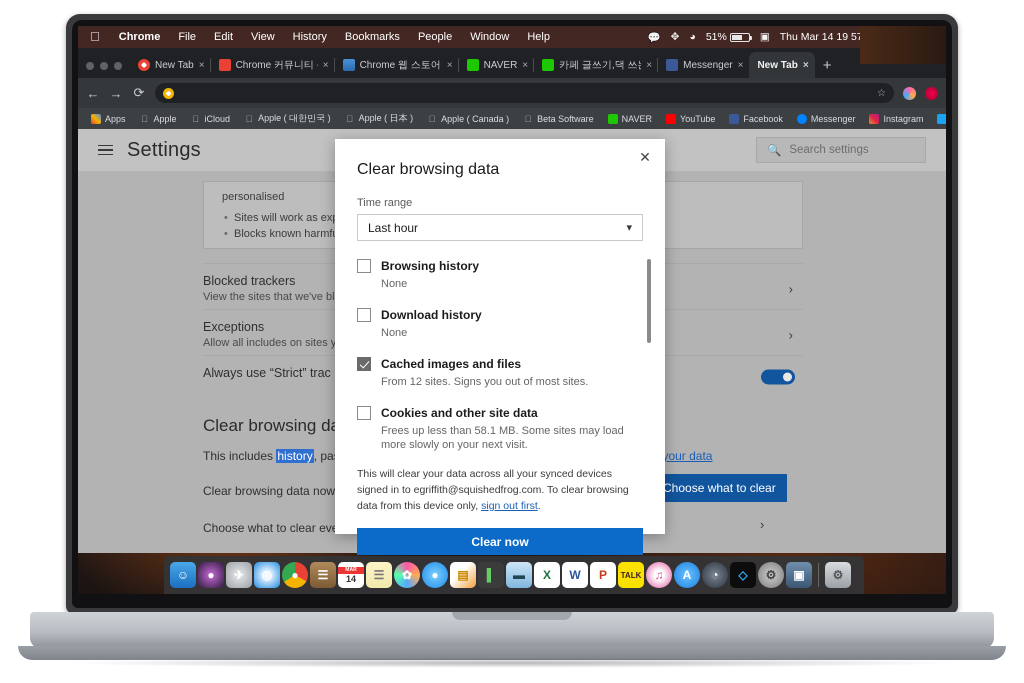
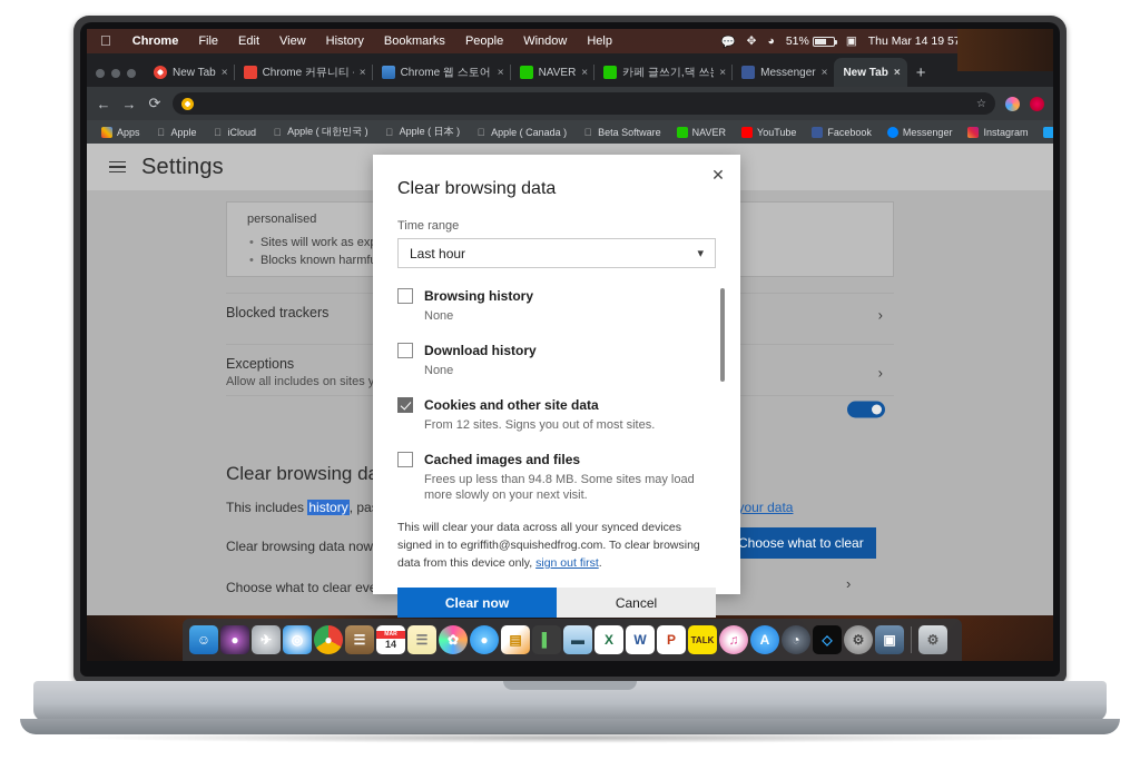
  
  Chrome
  File
  Edit
  View
  History
  Bookmarks
  People
  Window
  Help
  💬
  ✥
  ◕
  51%
  ▣
  Thu Mar 14 19 5
  New Tab
  ×
  Chrome 커뮤니티
  ×
  Chrome 웹 스토어
  ×
  NAVER
  ×
  카페 글쓰기,댁 쓰
  ×
  Messenger
  ×
  New Tab
  ×
  +
  ←
  →
  ⟳
  ☆
  Apps
  
  Apple
  
  iCloud
  
  Apple ( 대한민국 )
  
  Apple ( 日本 )
  
  Apple ( Canada )
  
  Beta Software
  NAVER
  YouTube
  Facebook
  Messenger
  Instagram
  Settings
- 🔍
- Search settings
  personalised
  Sites will work as ex
  Blocks known harmf
  Blocked trackers
- View the sites that we've bl
  ›
  Exceptions
  Allow all includes on sites y
  ›
- Always use “Strict” trac
  Clear browsing d
  This includes history, pa your data
  Clear browsing data now
  Choose what to clear
  Choose what to clear ev
  ›
  ✕
  Clear browsing data
  Time range
  Last hour
  ▾
  Browsing history
  None
  Download history
  None
- Cached images and files
+ Cookies and other site data
  From 12 sites. Signs you out of most sites.
- Cookies and other site data
+ Cached images and files
- Frees up less than 58.1 MB. Some sites may load more slowly on your next visit.
+ Frees up less than 94.8 MB. Some sites may load more slowly on your next visit.
  This will clear your data across all your synced devices signed in to egriffith@squishedfrog.com. To clear browsing data from this device only, sign out first.
  Clear now
+ Cancel
  ☺
  ●
  ✈
  ◎
  ●
  ☰
  14
  ☰
  ✿
  ●
  ▤
  ▌
  ▬
  X
  W
  P
  TALK
  ♫
  A
  ◔
  ◇
  ⚙
  ▣
  ⚙
